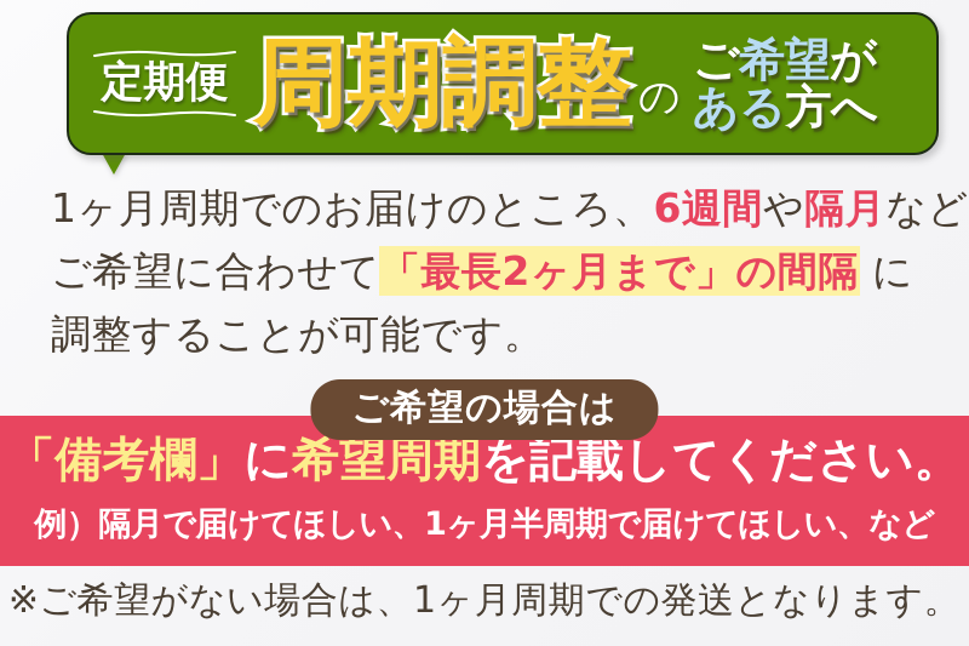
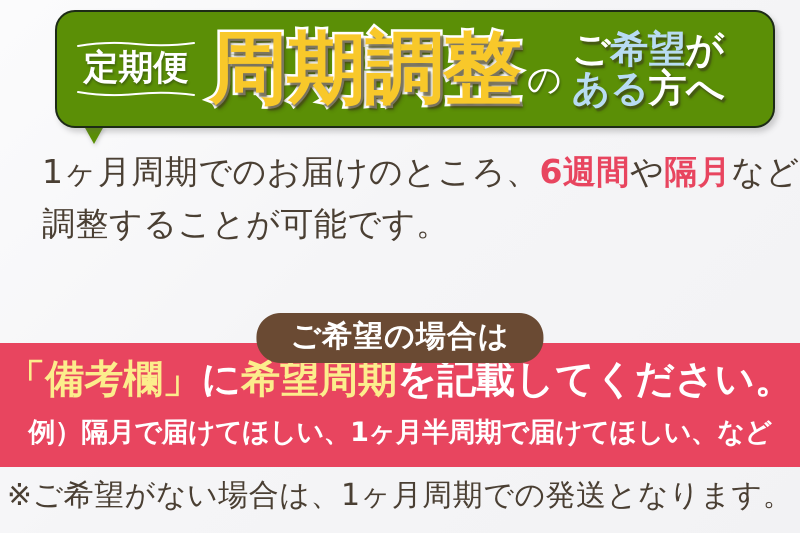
  定期便
  周期調整
  の
  ご希望が
  ある方へ
  1ヶ月周期でのお届けのところ、6週間や隔月など
- ご希望に合わせて「最長2ヶ月まで」の間隔 に
  調整することが可能です。
  ご希望の場合は
  「備考欄」に希望周期を記載してください。
  例）隔月で届けてほしい、1ヶ月半周期で届けてほしい、など
  ※ご希望がない場合は、1ヶ月周期での発送となります。
